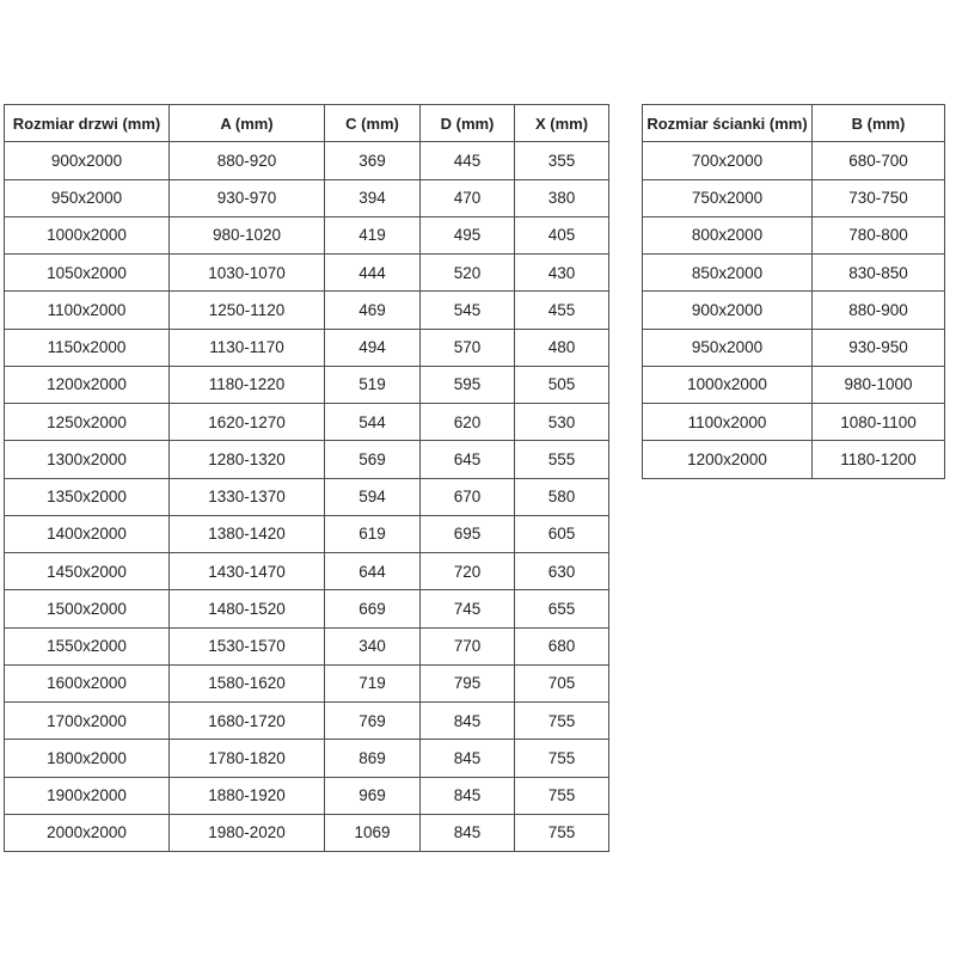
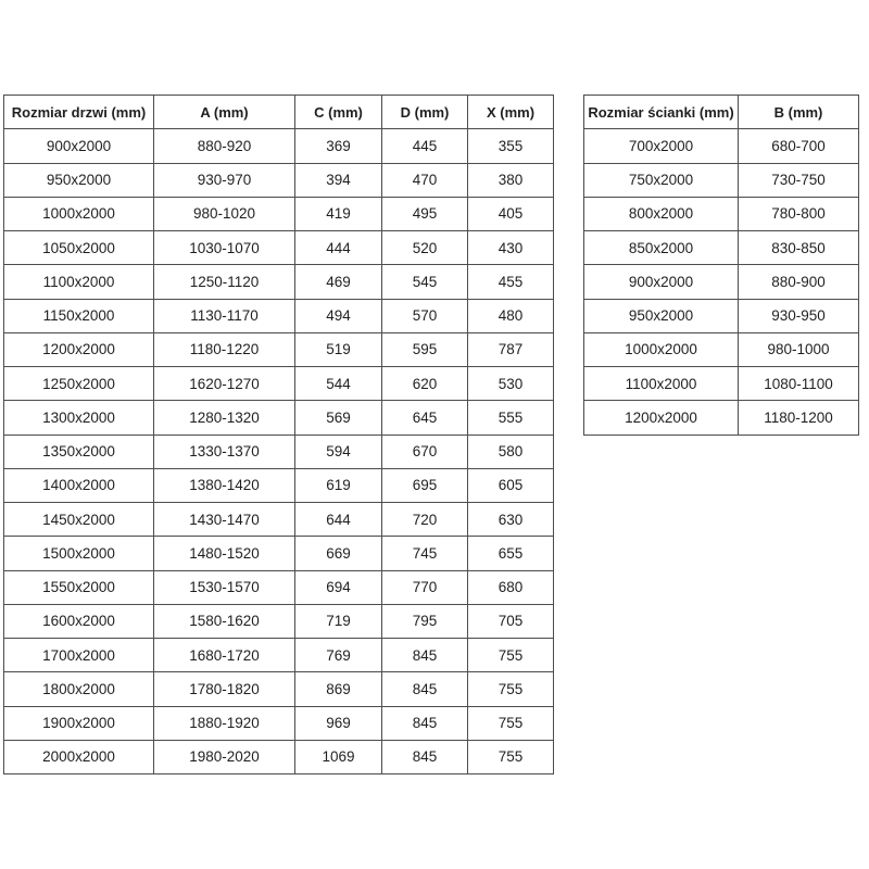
  Rozmiar drzwi (mm)	A (mm)	C (mm)	D (mm)	X (mm)
  900x2000	880-920	369	445	355
  950x2000	930-970	394	470	380
  1000x2000	980-1020	419	495	405
  1050x2000	1030-1070	444	520	430
  1100x2000	1250-1120	469	545	455
  1150x2000	1130-1170	494	570	480
- 1200x2000	1180-1220	519	595	505
+ 1200x2000	1180-1220	519	595	787
  1250x2000	1620-1270	544	620	530
  1300x2000	1280-1320	569	645	555
  1350x2000	1330-1370	594	670	580
  1400x2000	1380-1420	619	695	605
  1450x2000	1430-1470	644	720	630
  1500x2000	1480-1520	669	745	655
- 1550x2000	1530-1570	340	770	680
+ 1550x2000	1530-1570	694	770	680
  1600x2000	1580-1620	719	795	705
  1700x2000	1680-1720	769	845	755
  1800x2000	1780-1820	869	845	755
  1900x2000	1880-1920	969	845	755
  2000x2000	1980-2020	1069	845	755
  Rozmiar ścianki (mm)	B (mm)
  700x2000	680-700
  750x2000	730-750
  800x2000	780-800
  850x2000	830-850
  900x2000	880-900
  950x2000	930-950
  1000x2000	980-1000
  1100x2000	1080-1100
  1200x2000	1180-1200
